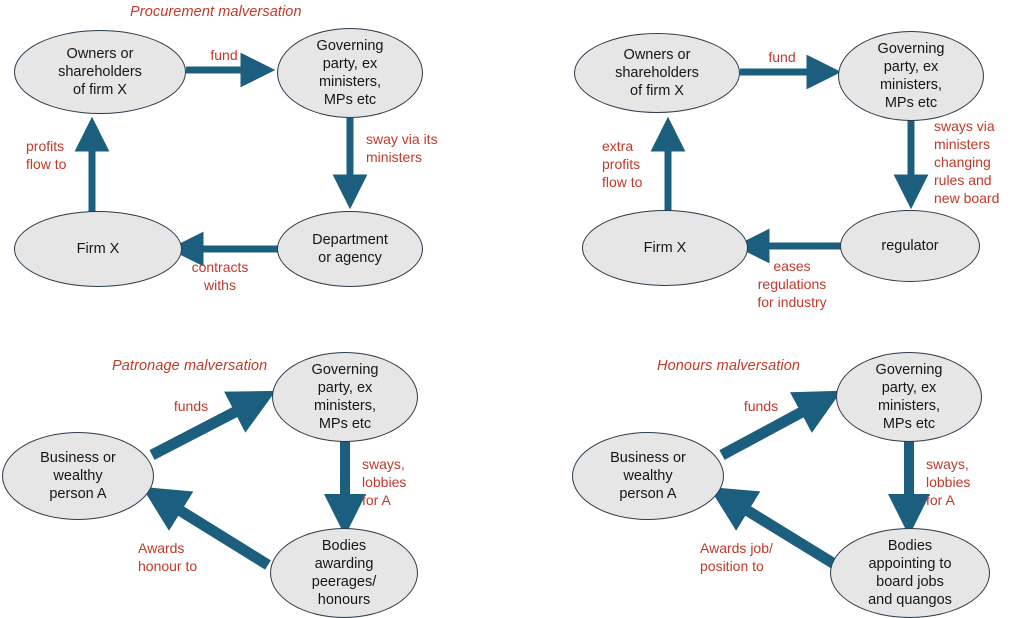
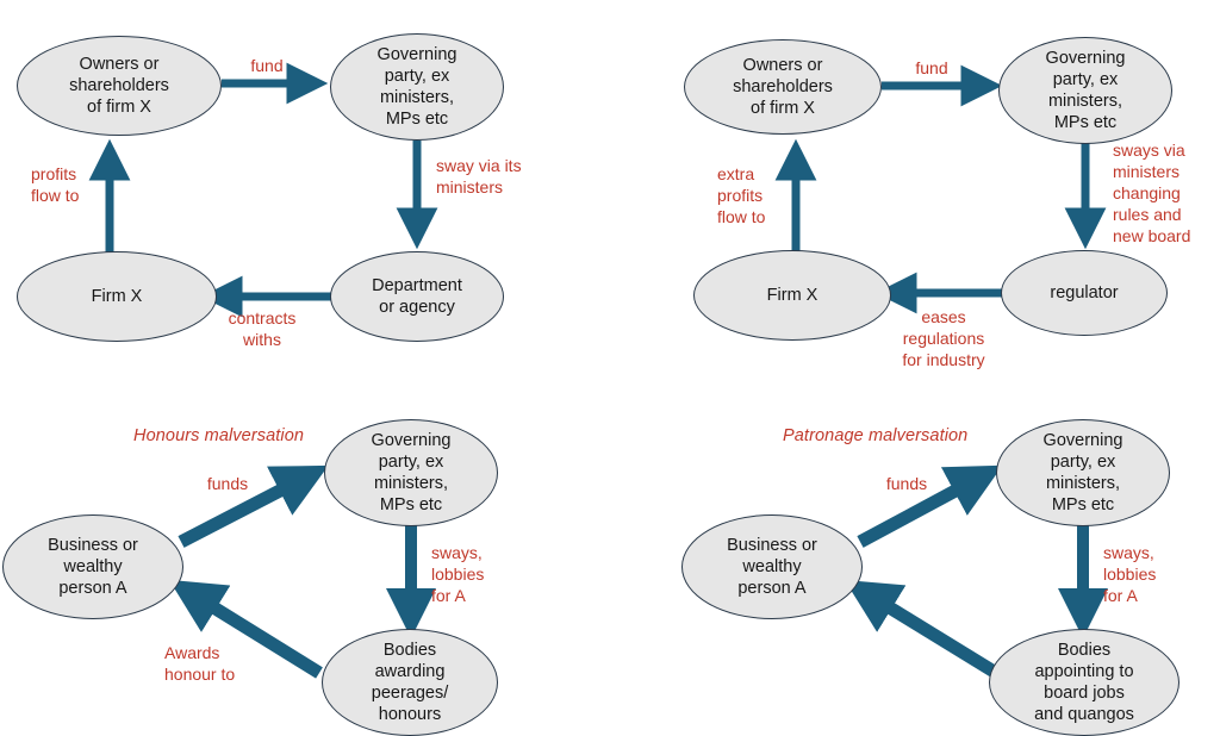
- Procurement malversation
  Owners or
  shareholders
  of firm X
  Governing
  party, ex
  ministers,
  MPs etc
  Department
  or agency
  Firm X
  fund
  sway via its
  ministers
  contracts
  withs
  profits
  flow to
  Owners or
  shareholders
  of firm X
  Governing
  party, ex
  ministers,
  MPs etc
  regulator
  Firm X
  fund
  sways via
  ministers
  changing
  rules and
  new board
  eases
  regulations
  for industry
  extra
  profits
  flow to
- Patronage malversation
+ Honours malversation
  Business or
  wealthy
  person A
  Governing
  party, ex
  ministers,
  MPs etc
  Bodies
  awarding
  peerages/
  honours
  funds
  sways,
  lobbies
  for A
  Awards
  honour to
- Honours malversation
+ Patronage malversation
  Business or
  wealthy
  person A
  Governing
  party, ex
  ministers,
  MPs etc
  Bodies
  appointing to
  board jobs
  and quangos
  funds
  sways,
  lobbies
  for A
- Awards job/
- position to
